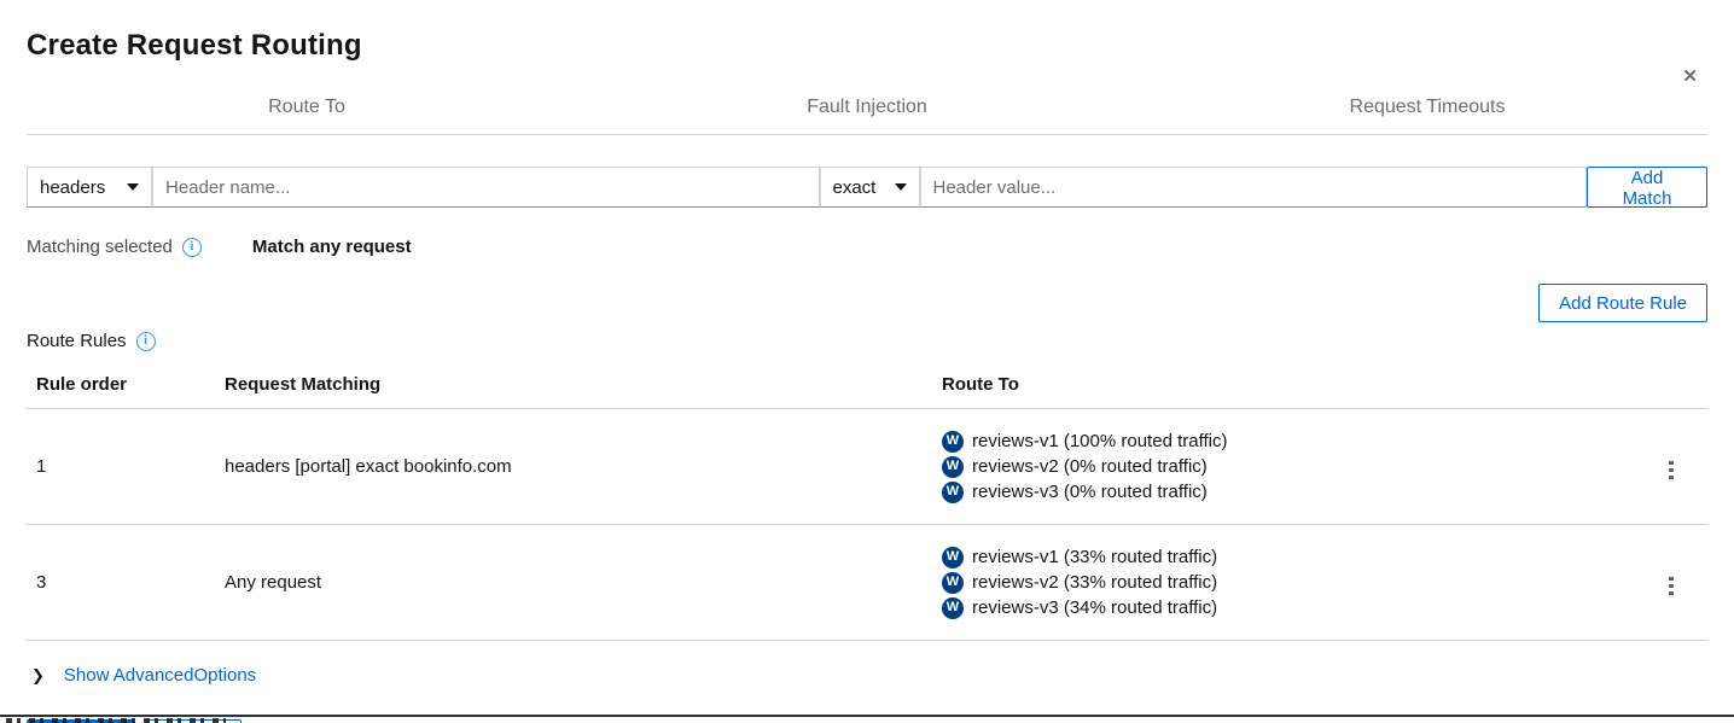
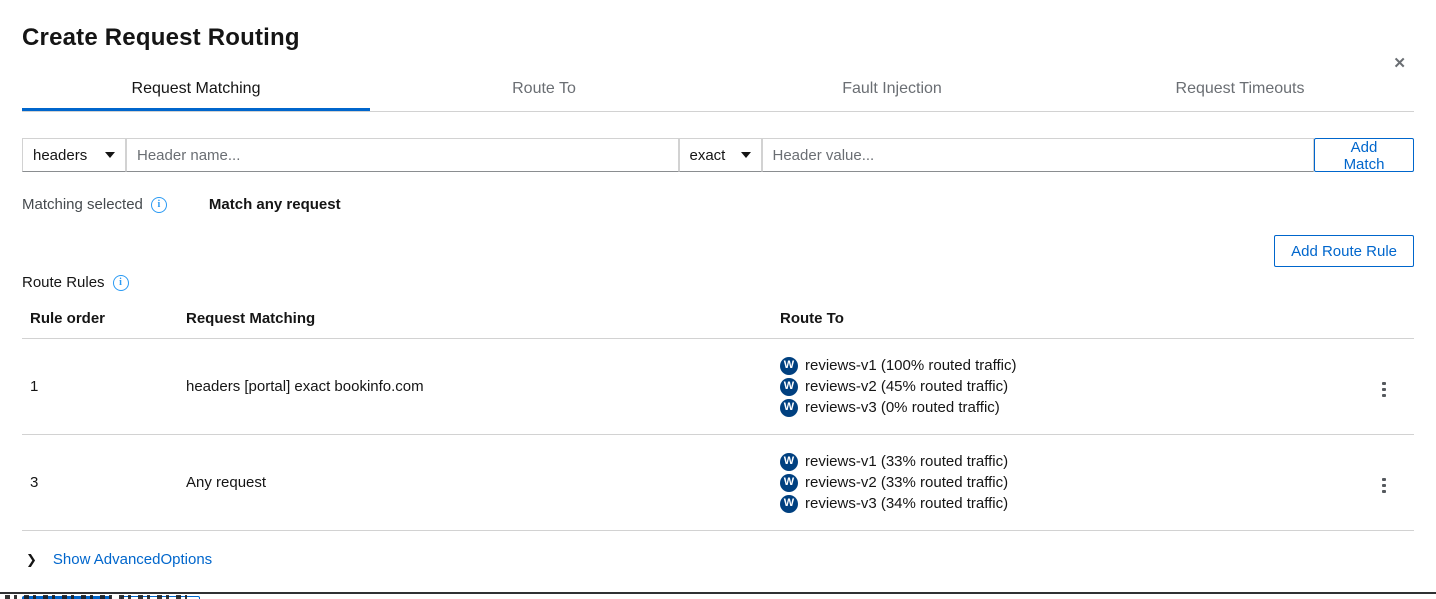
  Create Request Routing
  ✕
+ Request Matching
  Route To
  Fault Injection
  Request Timeouts
  headers
  Header name...
  exact
  Header value...
  Add Match
  Matching selected
  i
  Match any request
  Add Route Rule
  Route Rules
  i
  Rule order	Request Matching	Route To
- 1	headers [portal] exact bookinfo.com	W reviews-v1 (100% routed traffic)W reviews-v2 (0% routed traffic)W reviews-v3 (0% routed traffic)
+ 1	headers [portal] exact bookinfo.com	W reviews-v1 (100% routed traffic)W reviews-v2 (45% routed traffic)W reviews-v3 (0% routed traffic)
  3	Any request	W reviews-v1 (33% routed traffic)W reviews-v2 (33% routed traffic)W reviews-v3 (34% routed traffic)
  ❯
  Show AdvancedOptions
